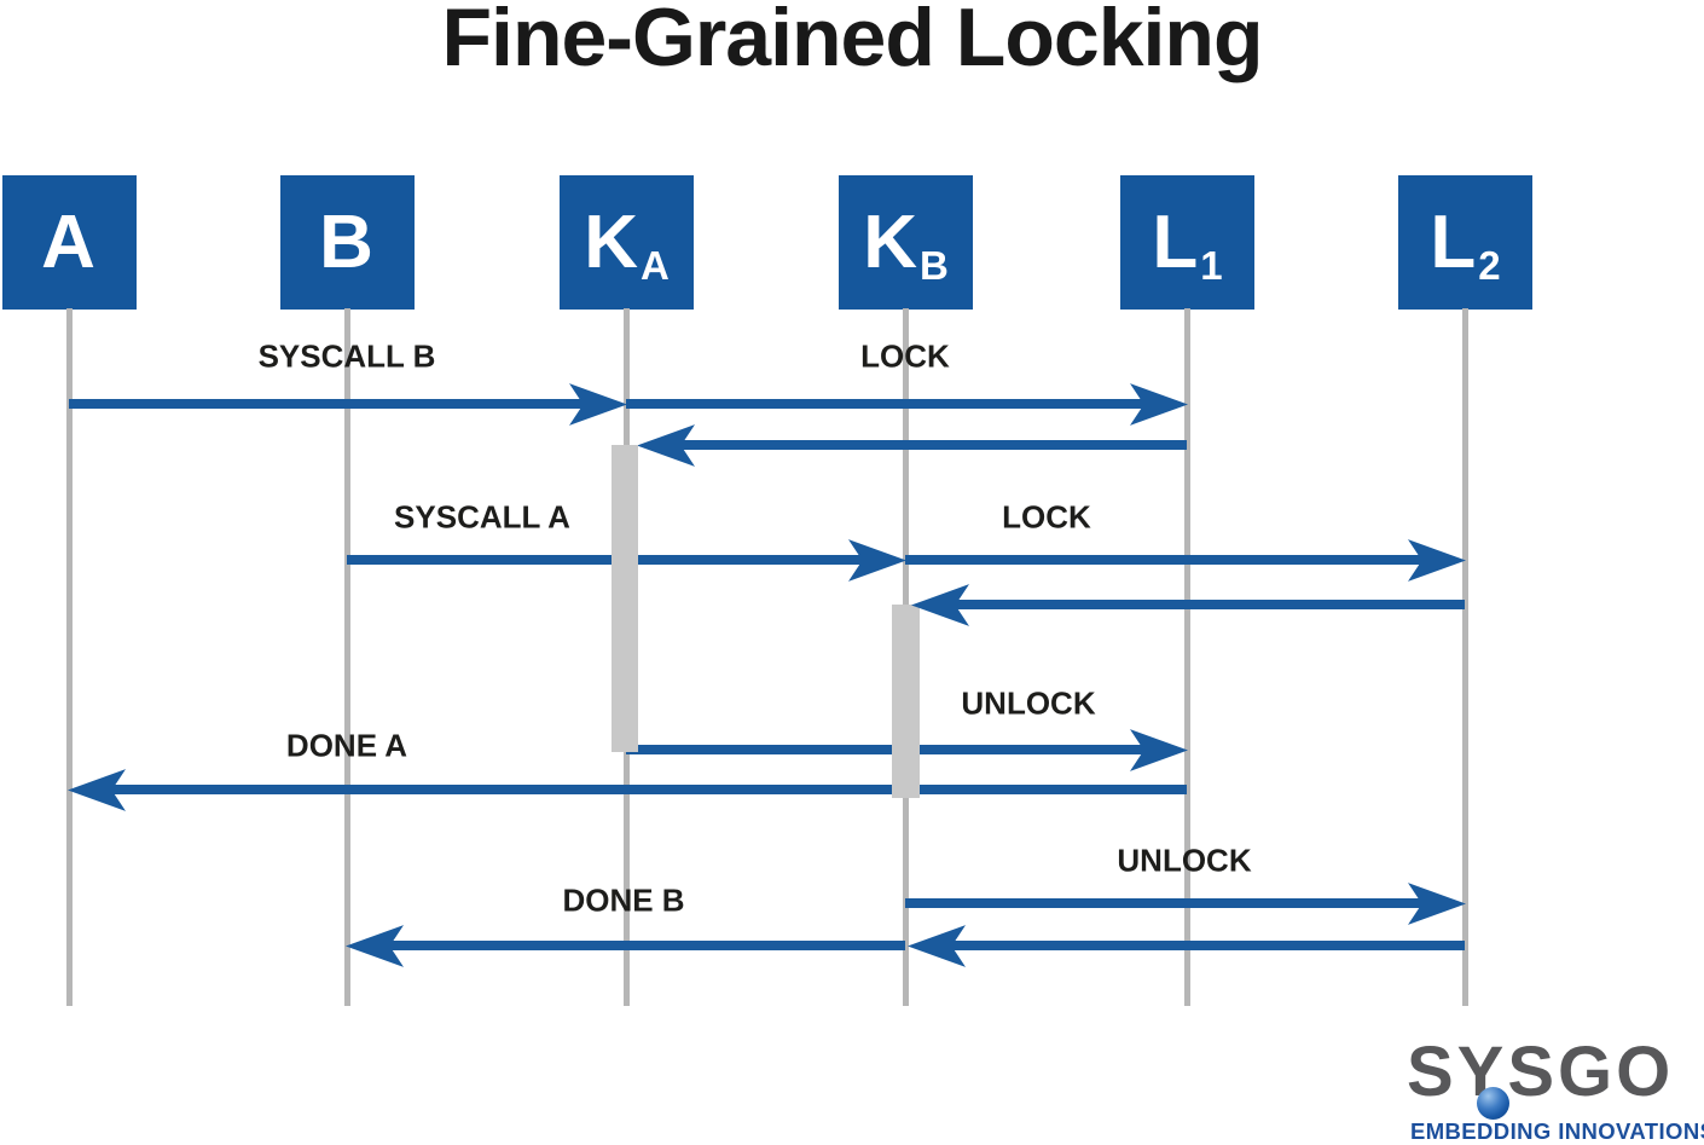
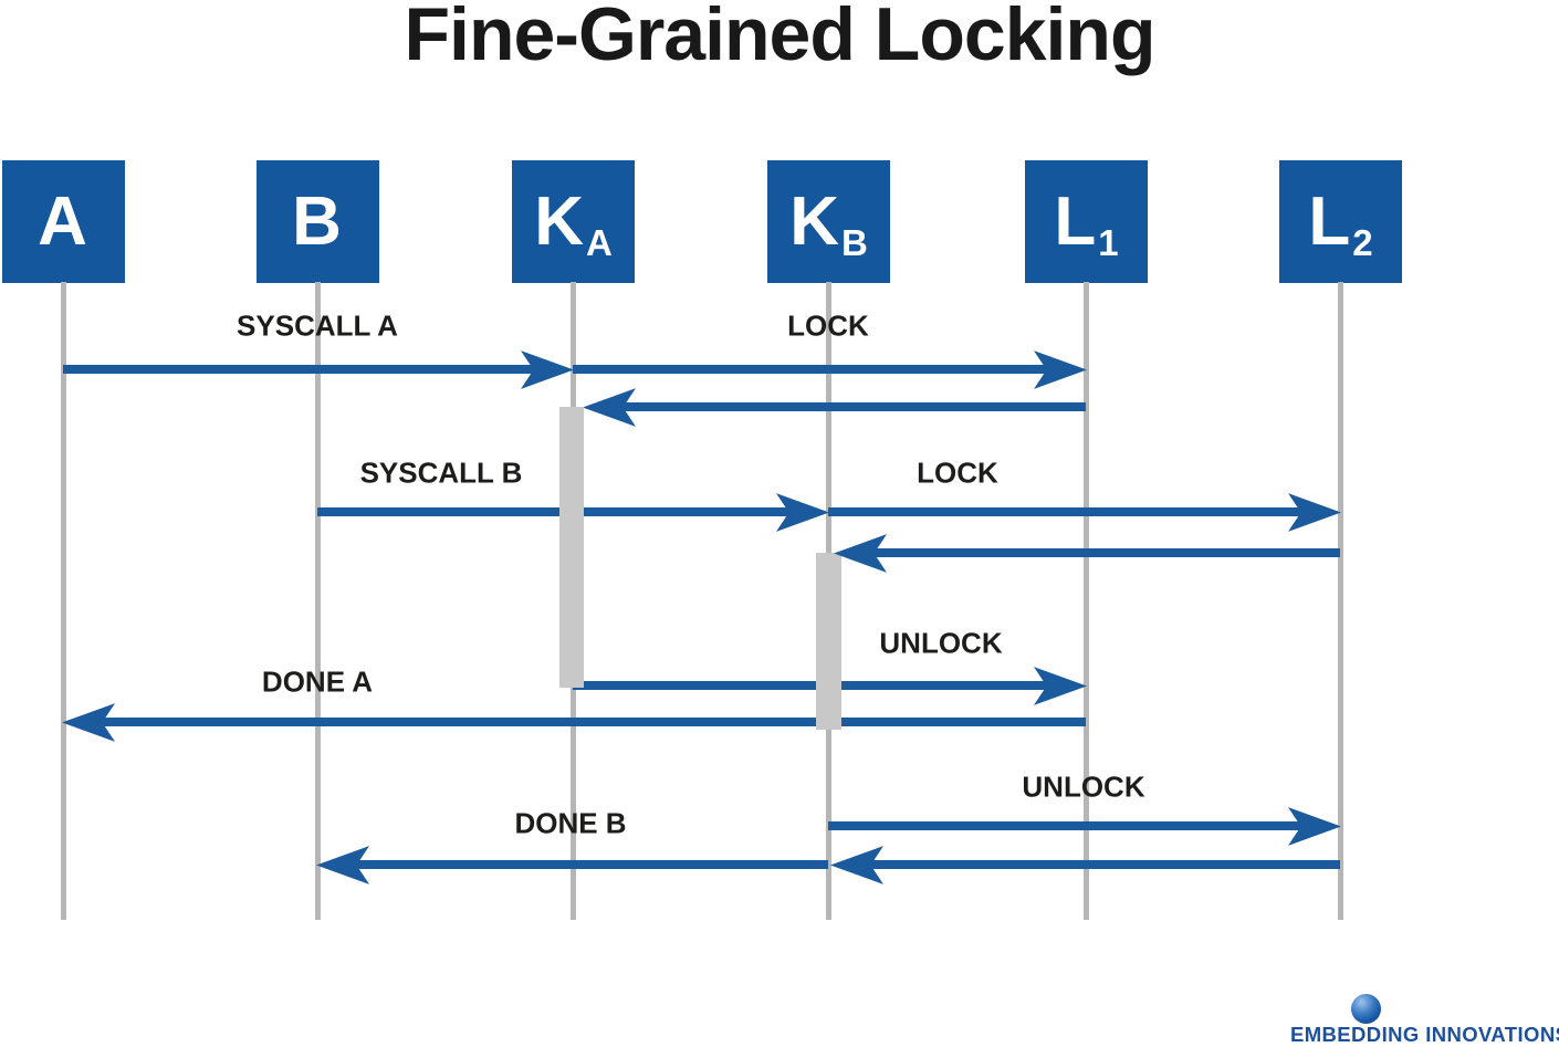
  Fine-Grained Locking
  A
  B
  K
  A
  K
  B
  L
  1
  L
  2
- SYSCALL B
+ SYSCALL A
  LOCK
- SYSCALL A
+ SYSCALL B
  LOCK
  UNLOCK
  DONE A
  UNLOCK
  DONE B
- SYSGO
  EMBEDDING INNOVATION
